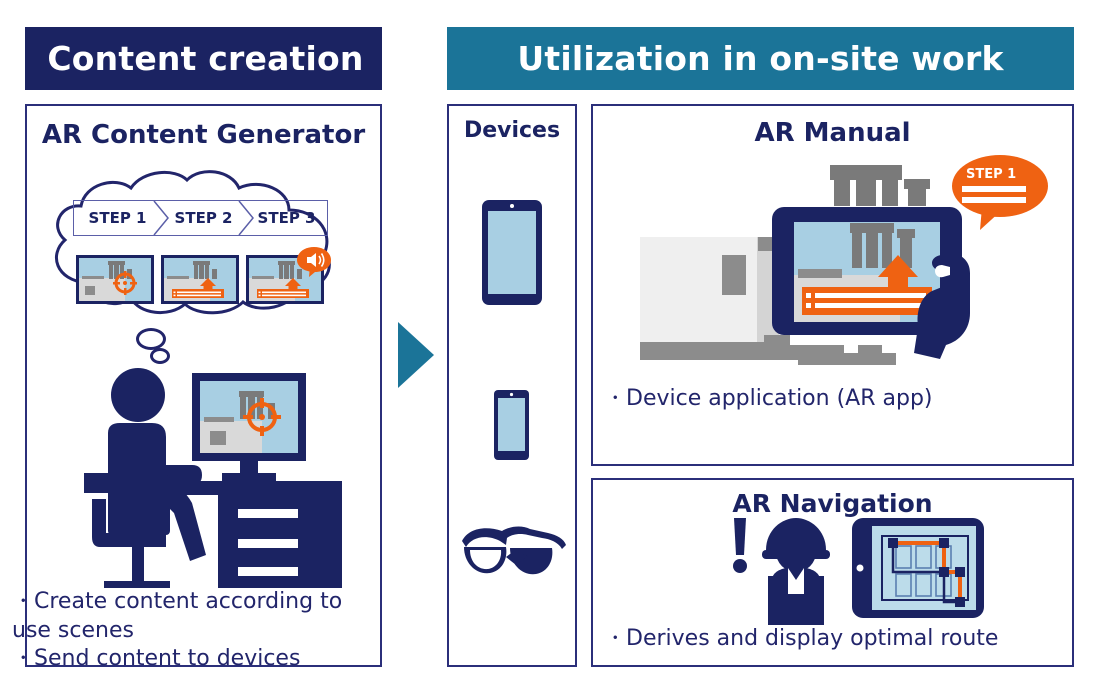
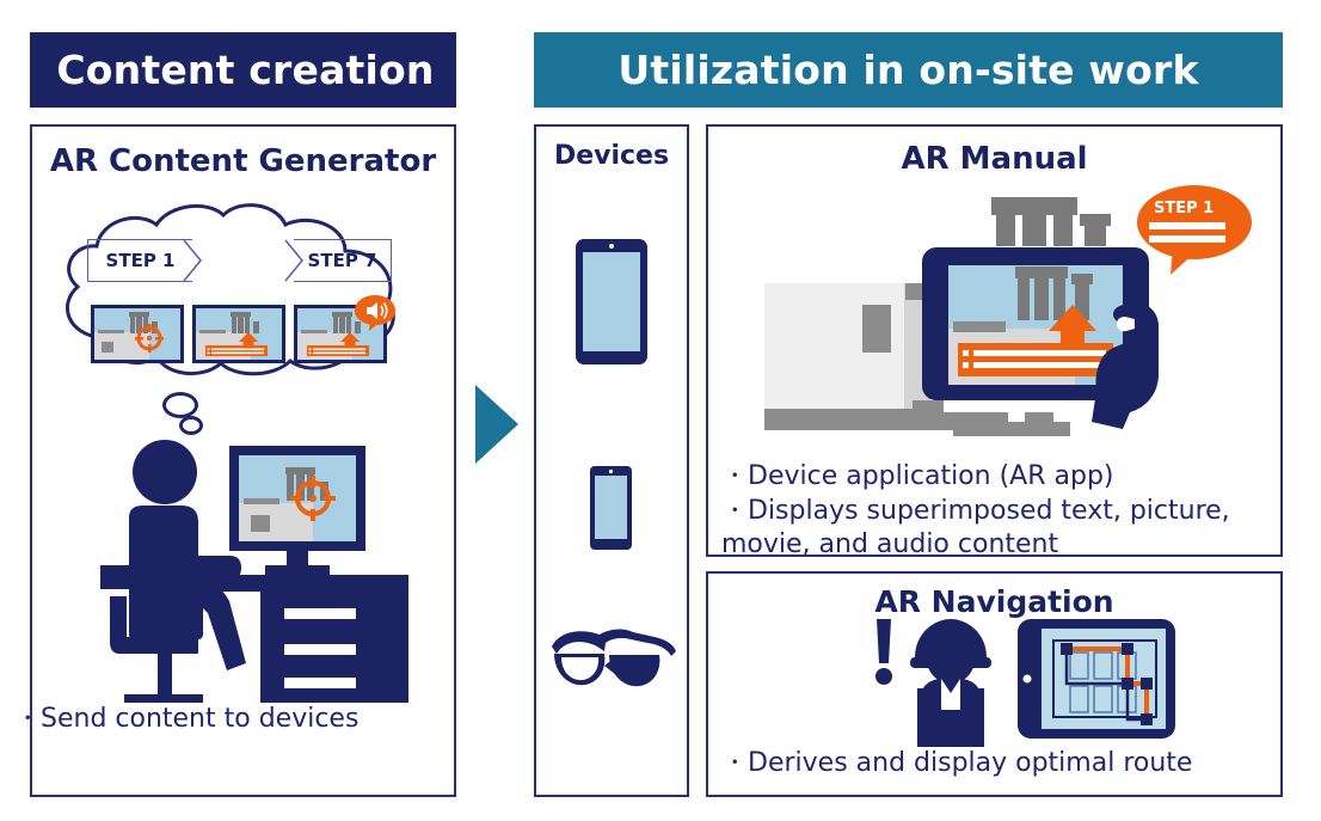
  Content creation
  Utilization in on-site work
  AR Content Generator
  STEP 1
- STEP 2
- STEP 3
+ STEP 7
- ・Create content according to use scenes
  ・Send content to devices
  Devices
  AR Manual
  STEP 1
  ・Device application (AR app)
+ ・Displays superimposed text, picture, movie, and audio content
  AR Navigation
  ・Derives and display optimal route
